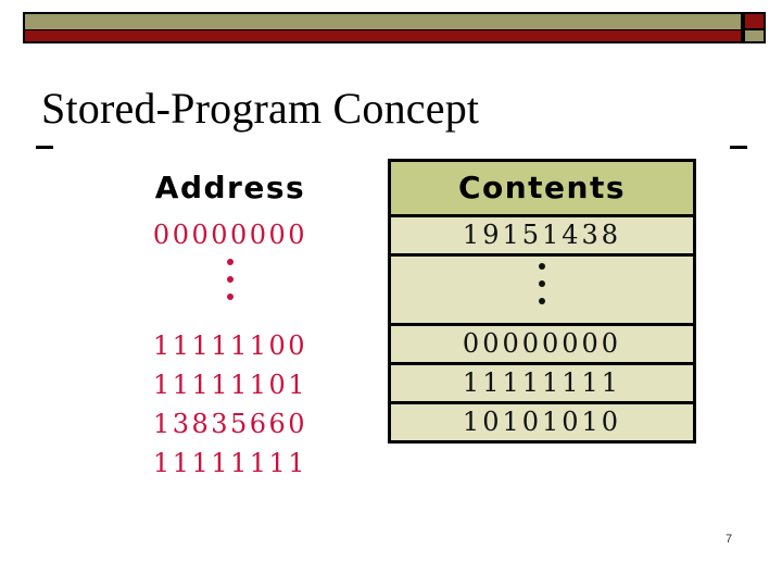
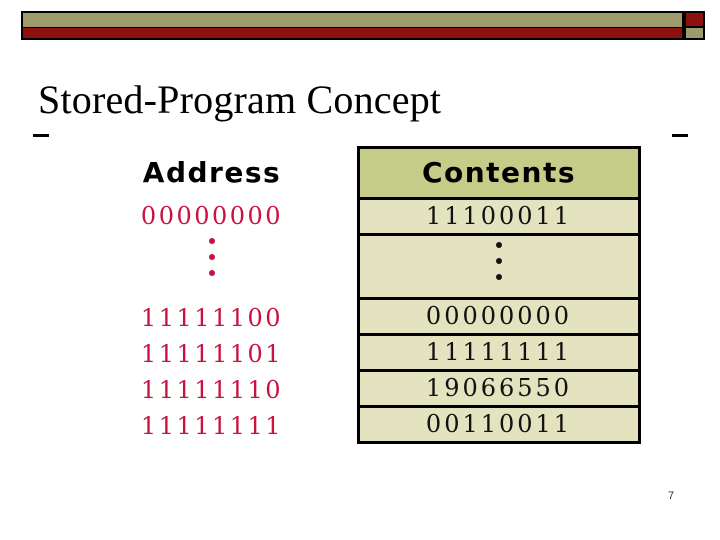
  Stored-Program Concept
  Address
  00000000
  11111100
  11111101
- 13835660
+ 11111110
  11111111
  Contents
- 19151438
+ 11100011
  00000000
  11111111
- 10101010
+ 19066550
+ 00110011
  7
